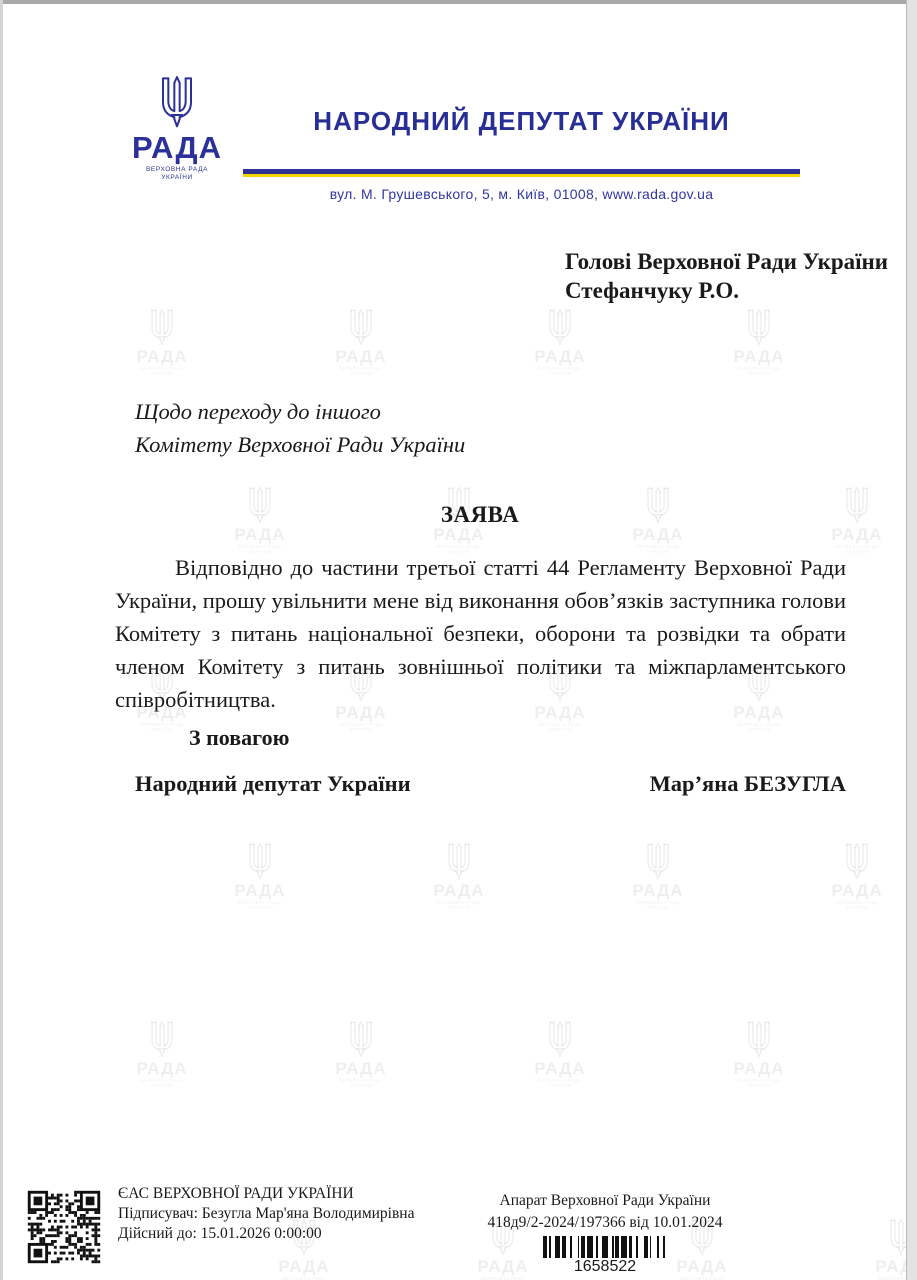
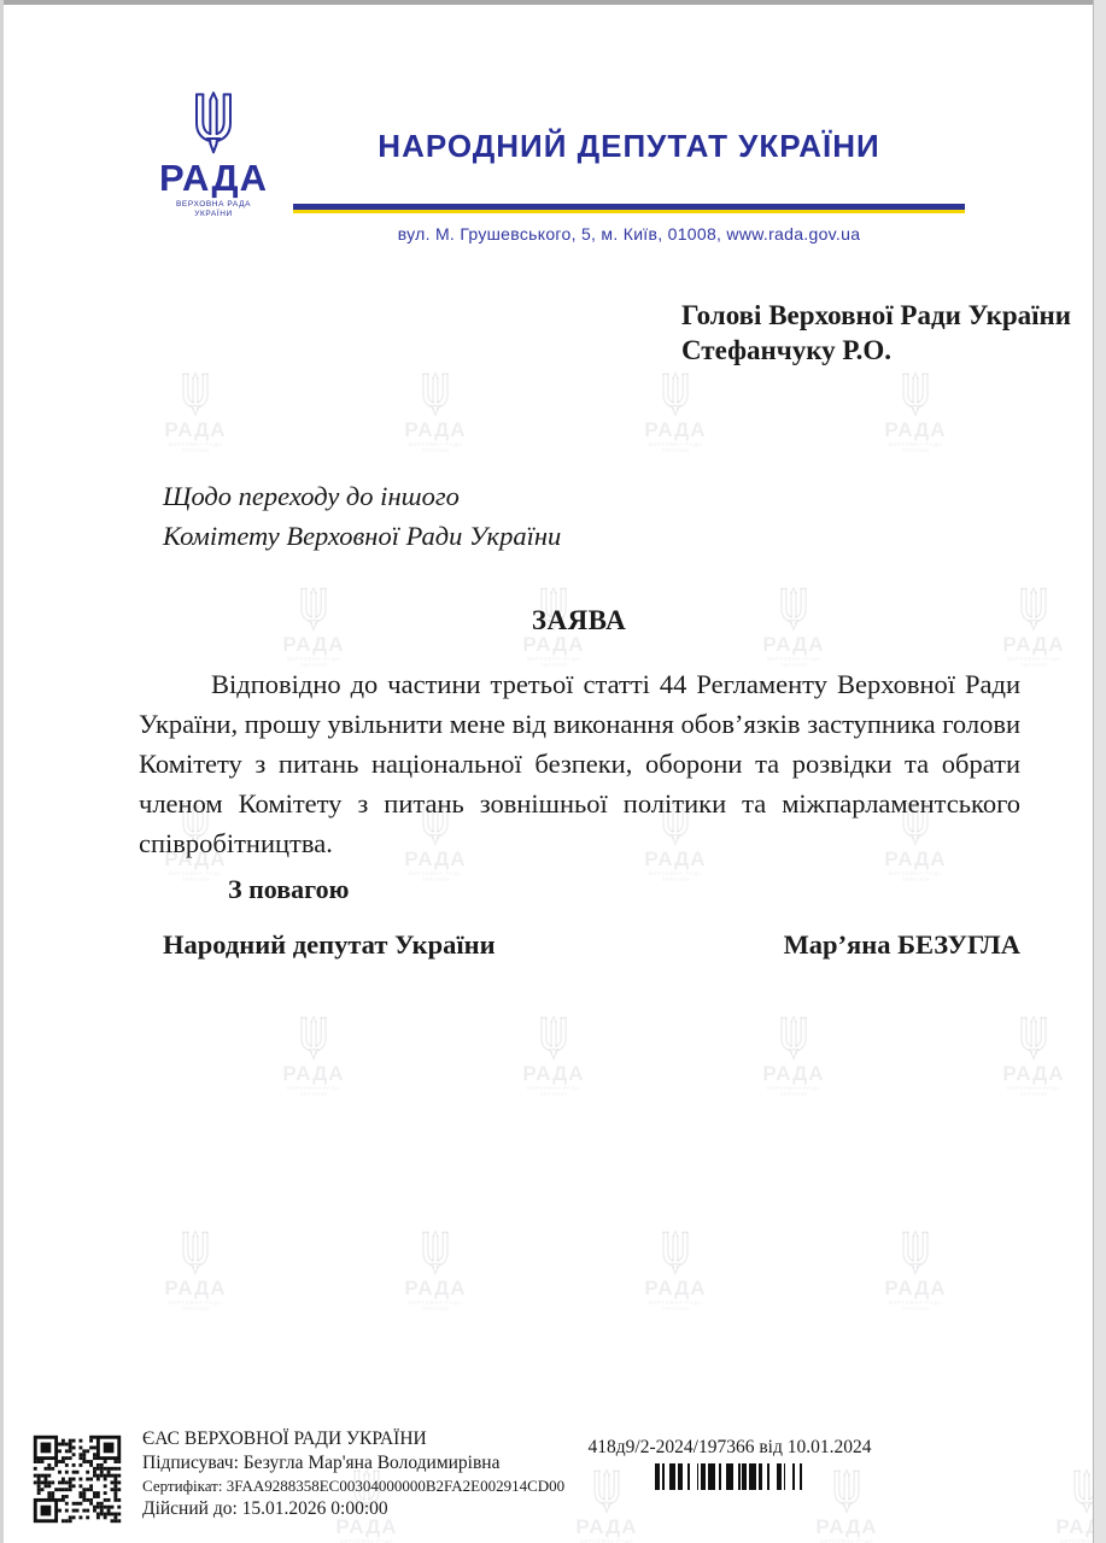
  РАДА
  РАДА
  НАРОДНИЙ ДЕПУТАТ УКРАЇНИ
  вул. М. Грушевського, 5, м. Київ, 01008, www.rada.gov.ua
  Голові Верховної Ради України
  Стефанчуку Р.О.
  Щодо переходу до іншого
  Комітету Верховної Ради України
  ЗАЯВА
  Відповідно до частини третьої статті 44 Регламенту Верховної Ради України, прошу увільнити мене від виконання обов’язків заступника голови Комітету з питань національної безпеки, оборони та розвідки та обрати членом Комітету з питань зовнішньої політики та міжпарламентського співробітництва.
  З повагою
  Народний депутат України
  Мар’яна БЕЗУГЛА
  ЄАС ВЕРХОВНОЇ РАДИ УКРАЇНИ
  Підписувач: Безугла Мар'яна Володимирівна
+ Сертифікат: 3FAA9288358EC00304000000B2FA2E002914CD00
  Дійсний до: 15.01.2026 0:00:00
- Апарат Верховної Ради України
  418д9/2-2024/197366 від 10.01.2024
- 1658522
